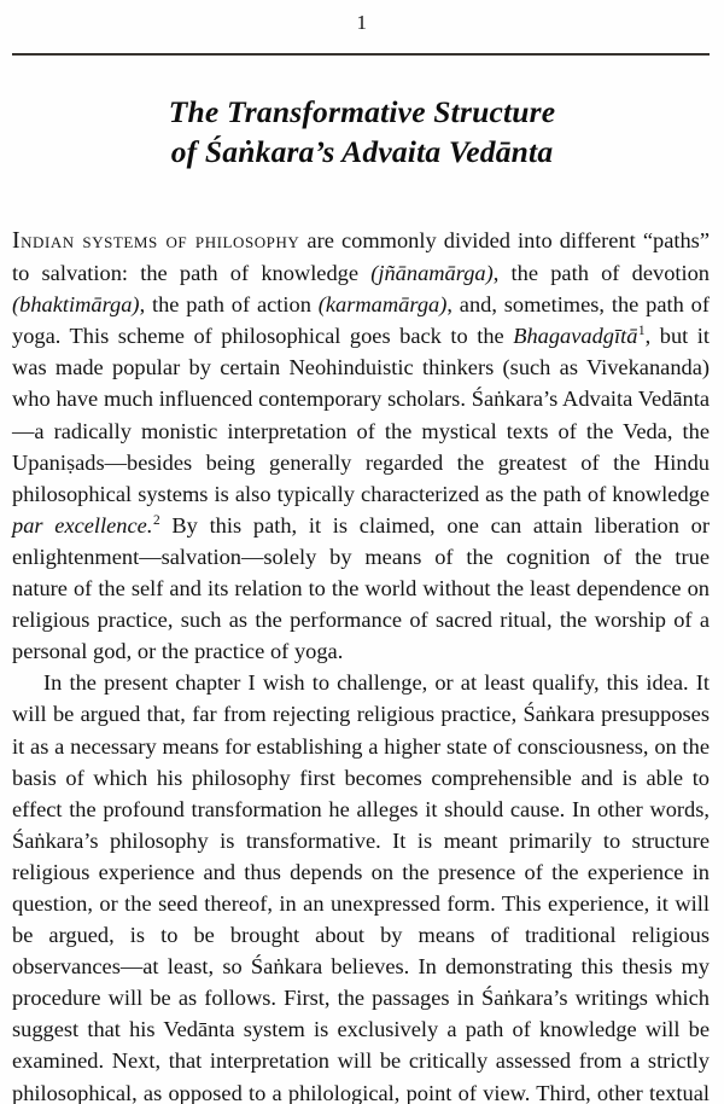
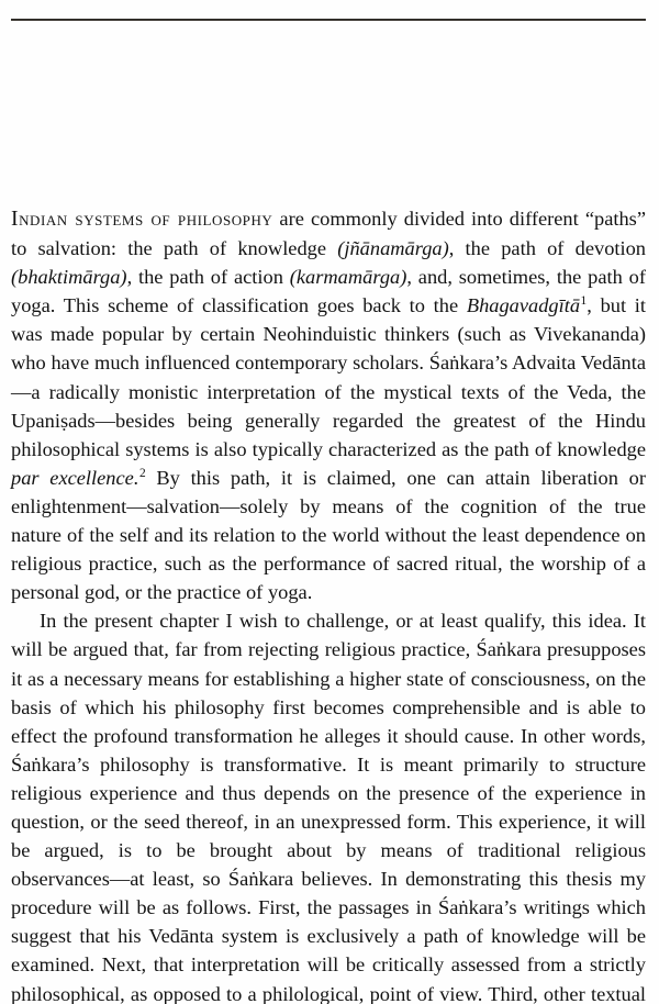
- 1
- The Transformative Structure
- of Śaṅkara’s Advaita Vedānta
- Indian systems of philosophy are commonly divided into different “paths” to salvation: the path of knowledge (jñānamārga), the path of devotion (bhaktimārga), the path of action (karmamārga), and, sometimes, the path of yoga. This scheme of philosophical goes back to the Bhagavadgītā1, but it was made popular by certain Neohinduistic thinkers (such as Vivekananda) who have much influenced contemporary scholars. Śaṅkara’s Advaita Vedānta—a radically monistic interpretation of the mystical texts of the Veda, the Upaniṣads—besides being generally regarded the greatest of the Hindu philosophical systems is also typically characterized as the path of knowledge par excellence.2 By this path, it is claimed, one can attain liberation or enlightenment—salvation—solely by means of the cognition of the true nature of the self and its relation to the world without the least dependence on religious practice, such as the performance of sacred ritual, the worship of a personal god, or the practice of yoga.
+ Indian systems of philosophy are commonly divided into different “paths” to salvation: the path of knowledge (jñānamārga), the path of devotion (bhaktimārga), the path of action (karmamārga), and, sometimes, the path of yoga. This scheme of classification goes back to the Bhagavadgītā1, but it was made popular by certain Neohinduistic thinkers (such as Vivekananda) who have much influenced contemporary scholars. Śaṅkara’s Advaita Vedānta—a radically monistic interpretation of the mystical texts of the Veda, the Upaniṣads—besides being generally regarded the greatest of the Hindu philosophical systems is also typically characterized as the path of knowledge par excellence.2 By this path, it is claimed, one can attain liberation or enlightenment—salvation—solely by means of the cognition of the true nature of the self and its relation to the world without the least dependence on religious practice, such as the performance of sacred ritual, the worship of a personal god, or the practice of yoga.
  In the present chapter I wish to challenge, or at least qualify, this idea. It will be argued that, far from rejecting religious practice, Śaṅkara presupposes it as a necessary means for establishing a higher state of consciousness, on the basis of which his philosophy first becomes comprehensible and is able to effect the profound transformation he alleges it should cause. In other words, Śaṅkara’s philosophy is transformative. It is meant primarily to structure religious experience and thus depends on the presence of the experience in question, or the seed thereof, in an unexpressed form. This experience, it will be argued, is to be brought about by means of traditional religious observances—at least, so Śaṅkara believes. In demonstrating this thesis my procedure will be as follows. First, the passages in Śaṅkara’s writings which suggest that his Vedānta system is exclusively a path of knowledge will be examined. Next, that interpretation will be critically assessed from a strictly philosophical, as opposed to a philological, point of view. Third, other textual
